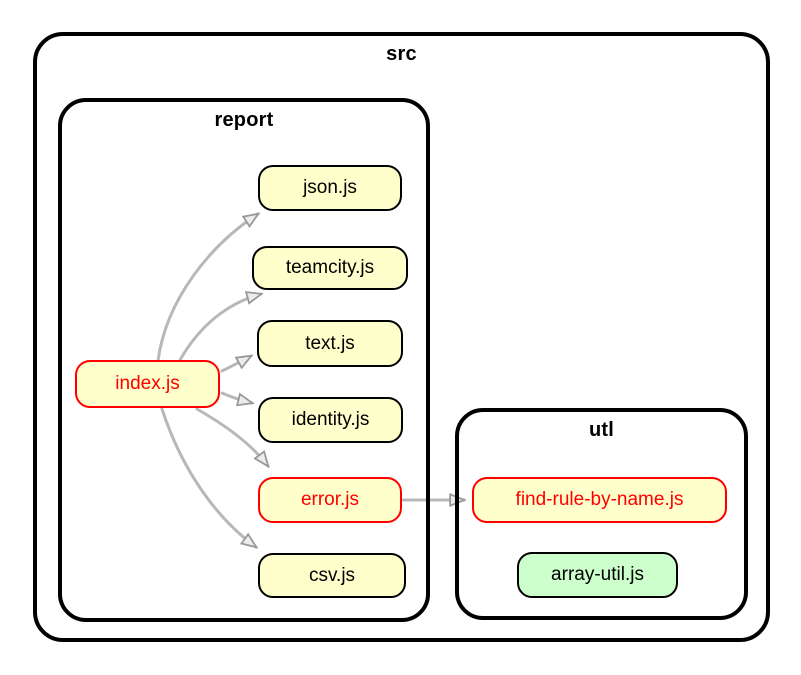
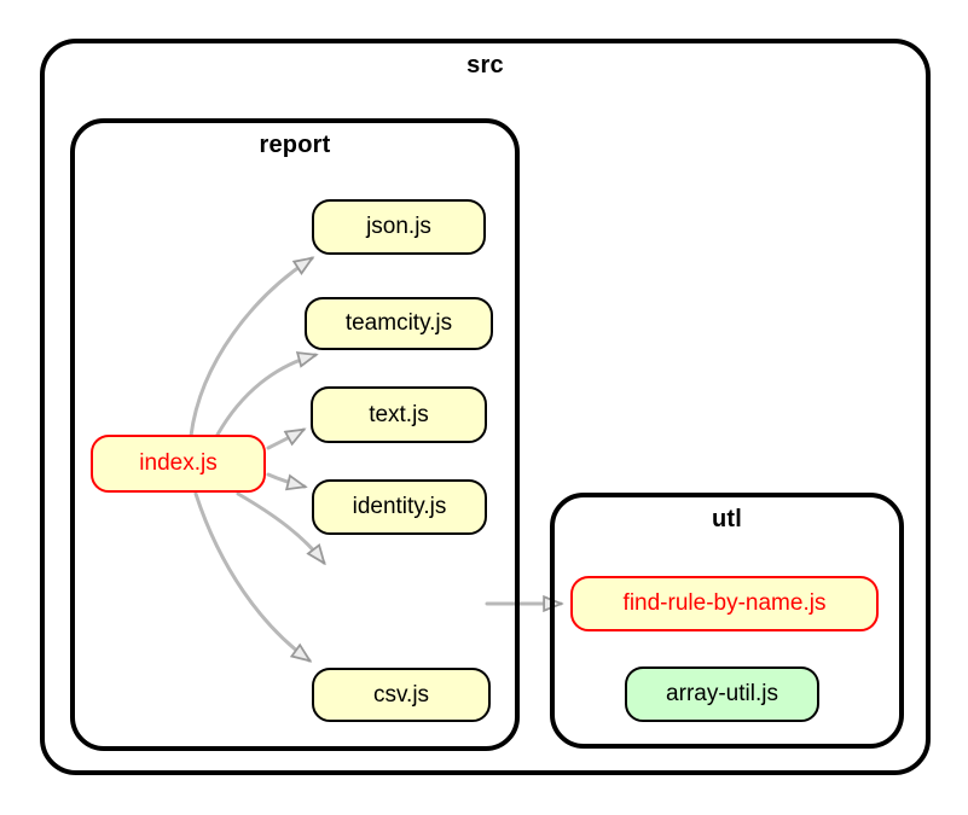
  src
  report
  index.js
  json.js
  teamcity.js
  text.js
  identity.js
- error.js
  csv.js
  utl
  find-rule-by-name.js
  array-util.js
